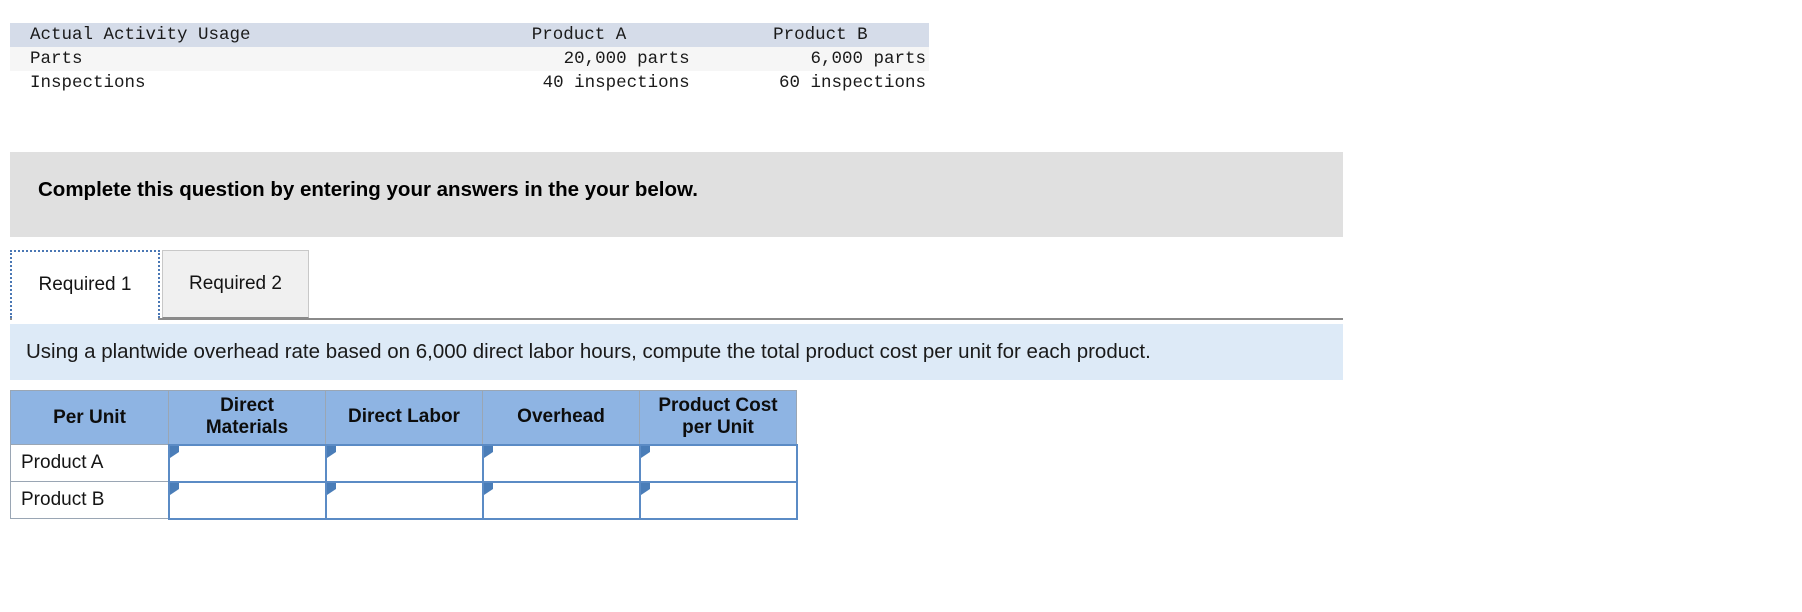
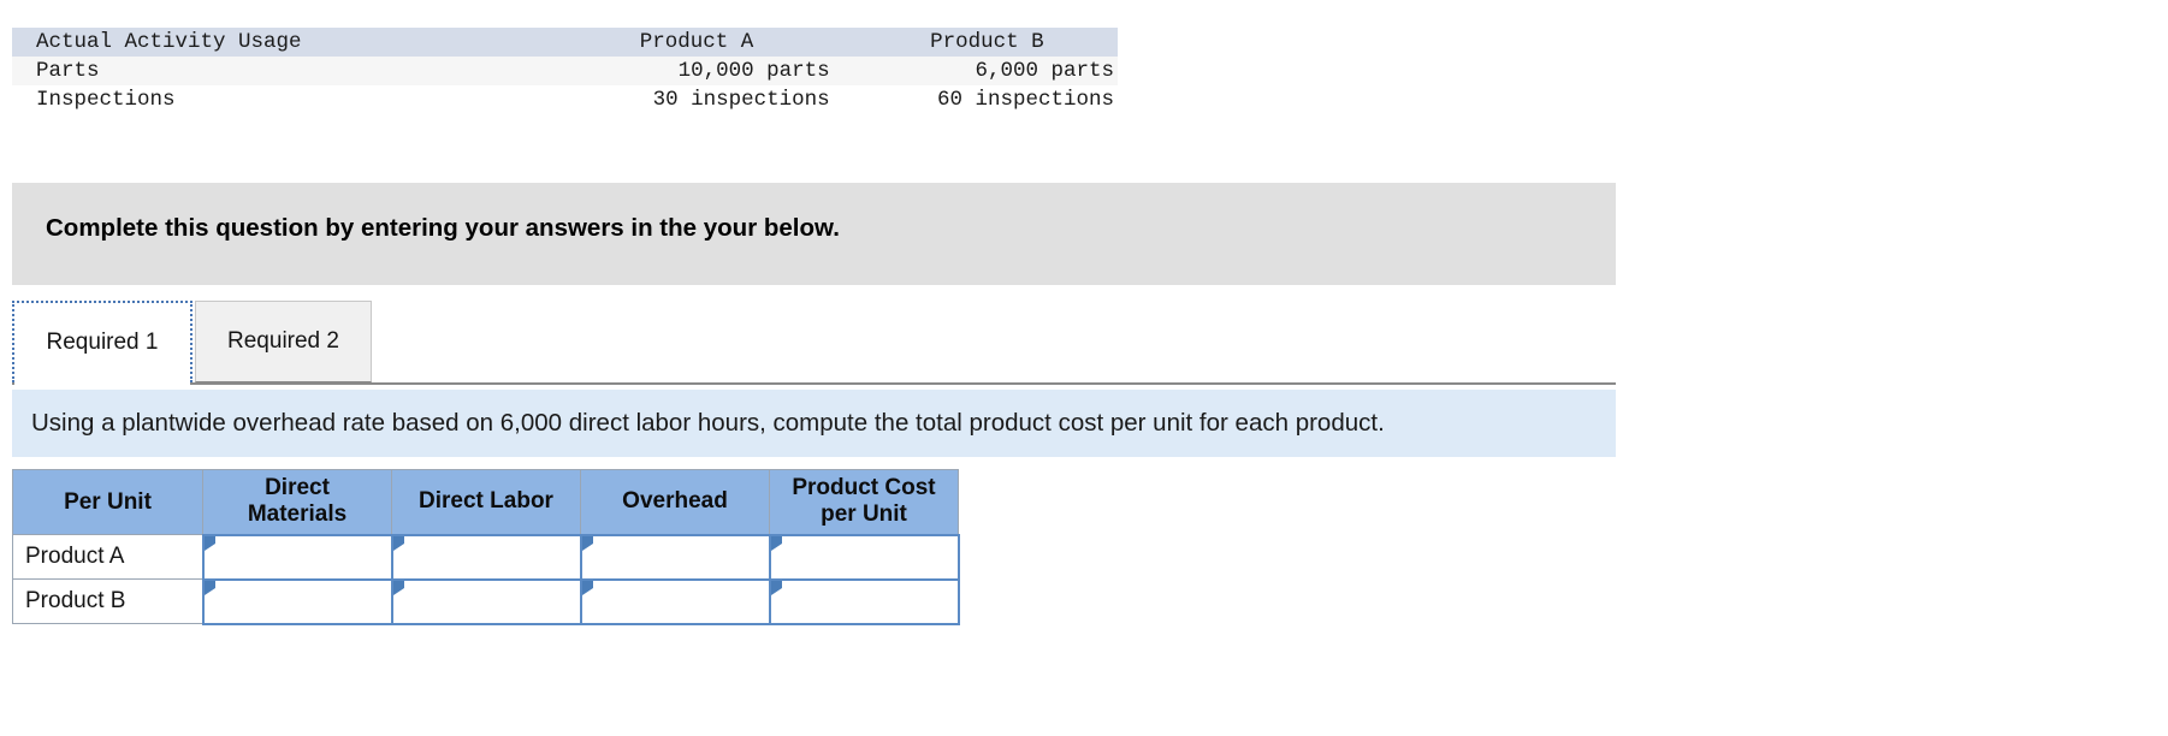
  Actual Activity Usage	Product A	Product B
- Parts	20,000 parts	6,000 parts
+ Parts	10,000 parts	6,000 parts
- Inspections	40 inspections	60 inspections
+ Inspections	30 inspections	60 inspections
  Complete this question by entering your answers in the your below.
  Required 1
  Required 2
  Using a plantwide overhead rate based on 6,000 direct labor hours, compute the total product cost per unit for each product.
  Per Unit	Direct Materials	Direct Labor	Overhead	Product Cost per Unit
  Product A
  Product B
